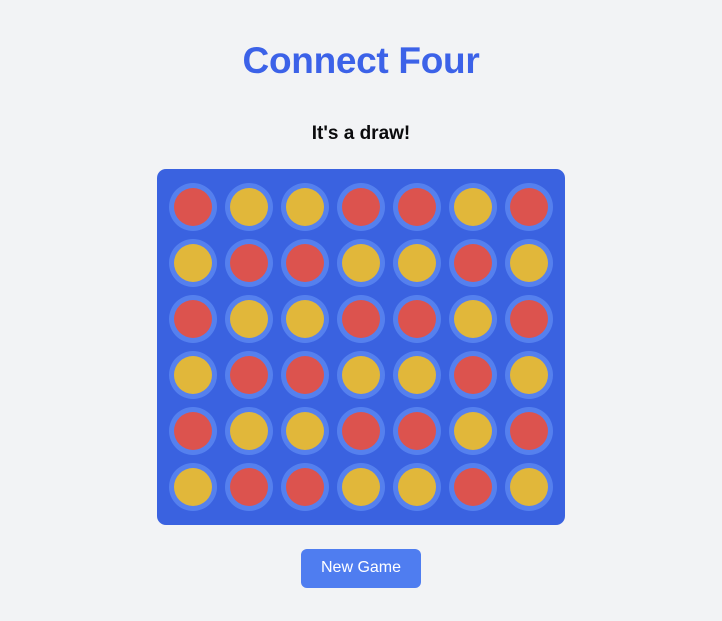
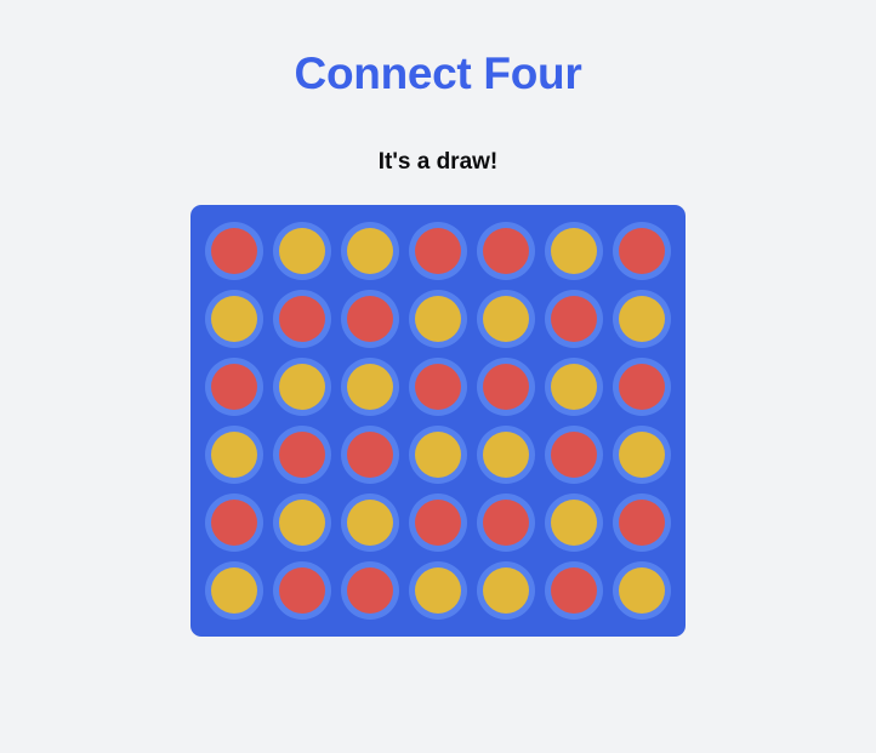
  Connect Four
  It's a draw!
- New Game
